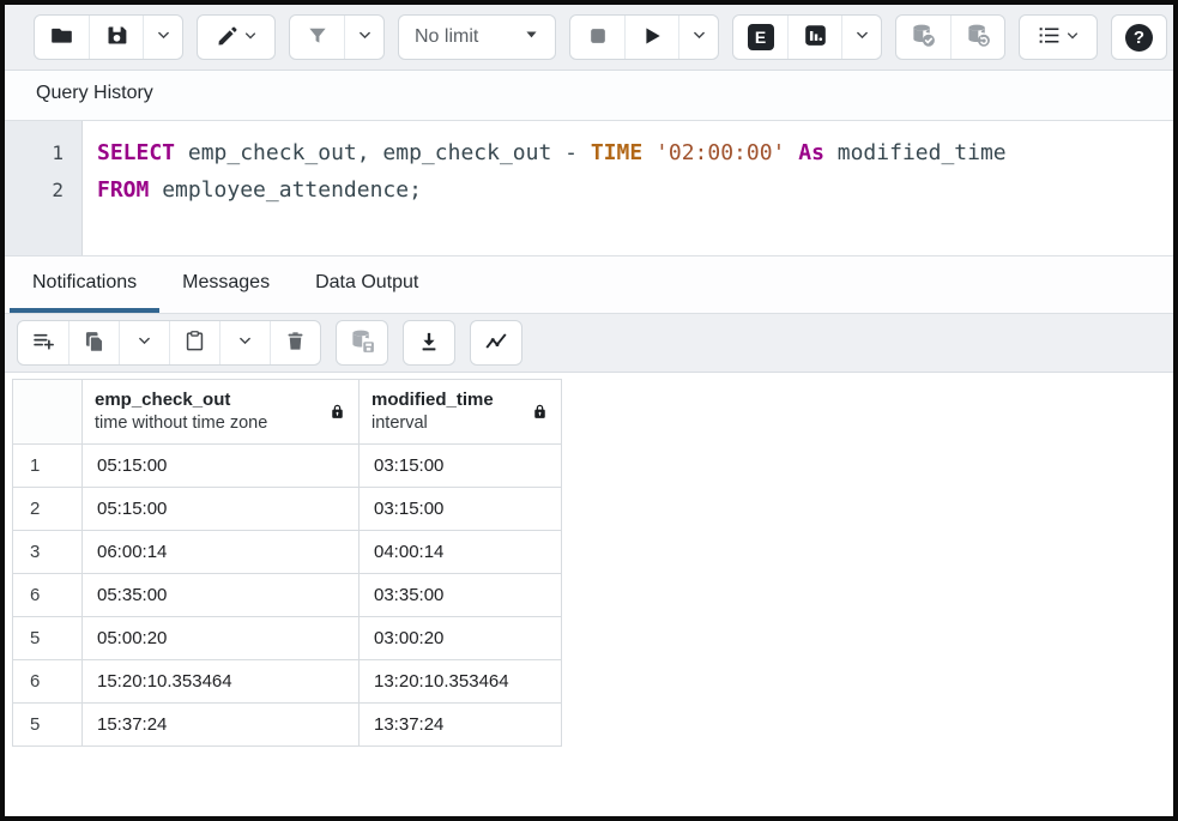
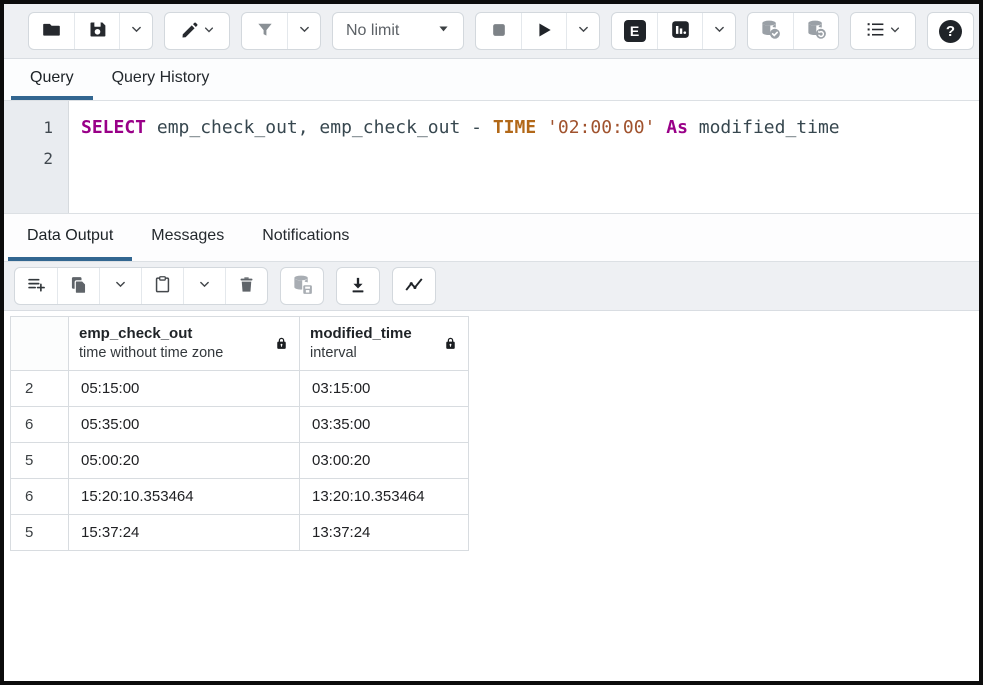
  No limit
  E
  ?
+ Query
  Query History
  1
  2
  SELECT emp_check_out, emp_check_out - TIME '02:00:00' As modified_time
- FROM employee_attendence;
- Notifications
+ Data Output
  Messages
- Data Output
+ Notifications
  	emp_check_outtime without time zone	modified_timeinterval
- 1	05:15:00	03:15:00
  2	05:15:00	03:15:00
- 3	06:00:14	04:00:14
  6	05:35:00	03:35:00
  5	05:00:20	03:00:20
  6	15:20:10.353464	13:20:10.353464
  5	15:37:24	13:37:24
